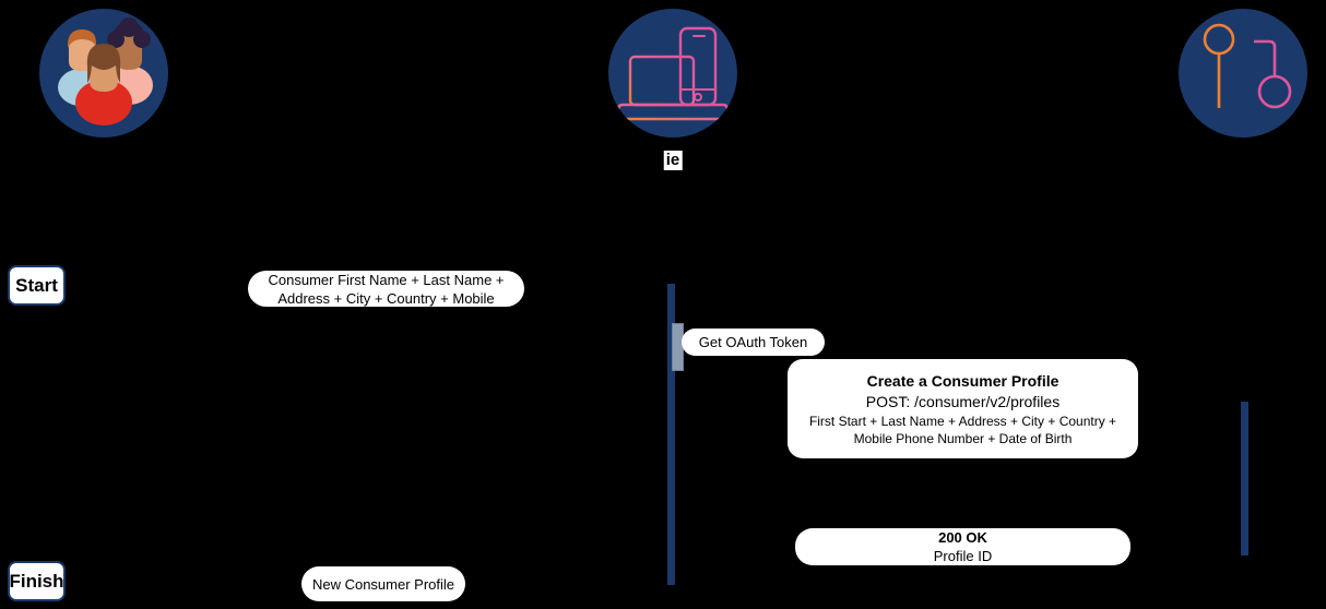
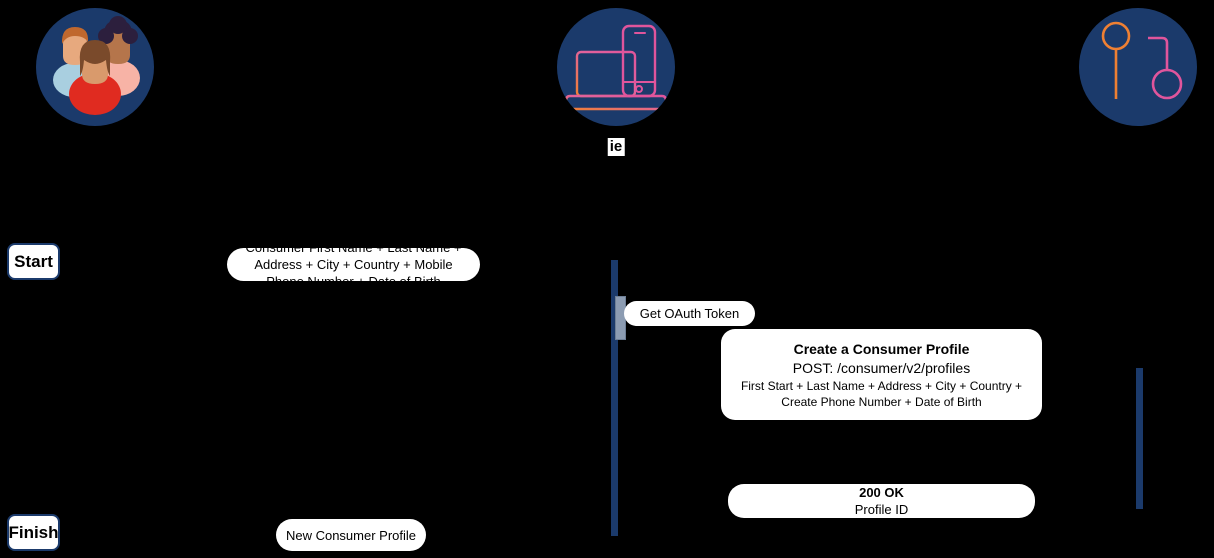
  ie
  Start
  Finish
  Consumer First Name + Last Name +
  Address + City + Country + Mobile
+ Phone Number + Date of Birth
  Get OAuth Token
  Create a Consumer Profile
  POST: /consumer/v2/profiles
  First Start + Last Name + Address + City + Country +
- Mobile Phone Number + Date of Birth
+ Create Phone Number + Date of Birth
  200 OK
  Profile ID
  New Consumer Profile
